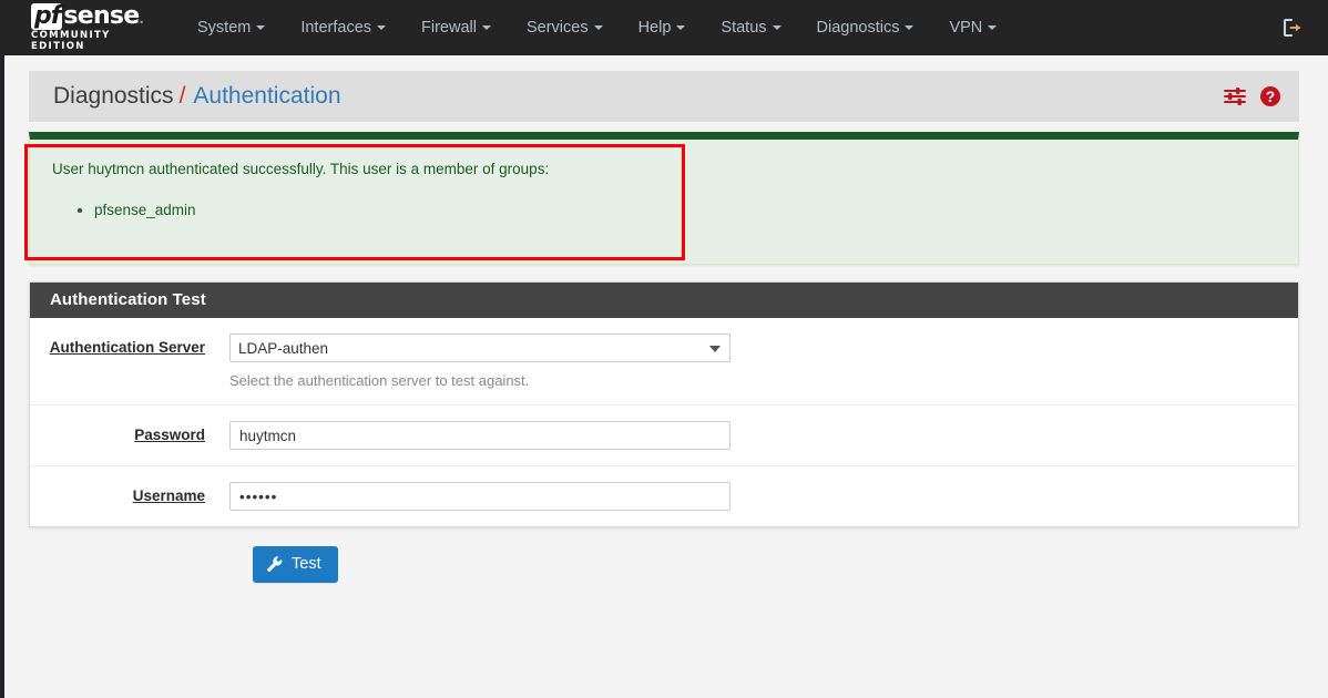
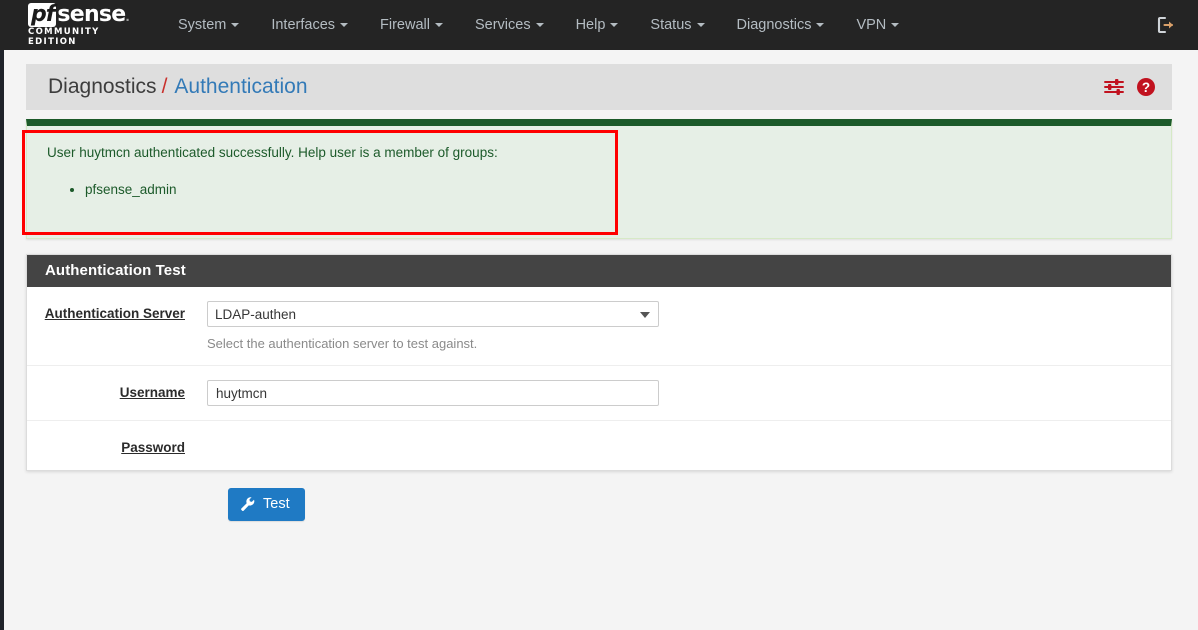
  pf
  sense
  .
  COMMUNITY EDITION
  System
  Interfaces
  Firewall
  Services
  Help
  Status
  Diagnostics
  VPN
  Diagnostics
  /
  Authentication
  ?
- User huytmcn authenticated successfully. This user is a member of groups:
+ User huytmcn authenticated successfully. Help user is a member of groups:
  pfsense_admin
  Authentication Test
  Authentication Server
  LDAP-authen
  Select the authentication server to test against.
- Password
+ Username
  huytmcn
- Username
+ Password
- ••••••
  Test
